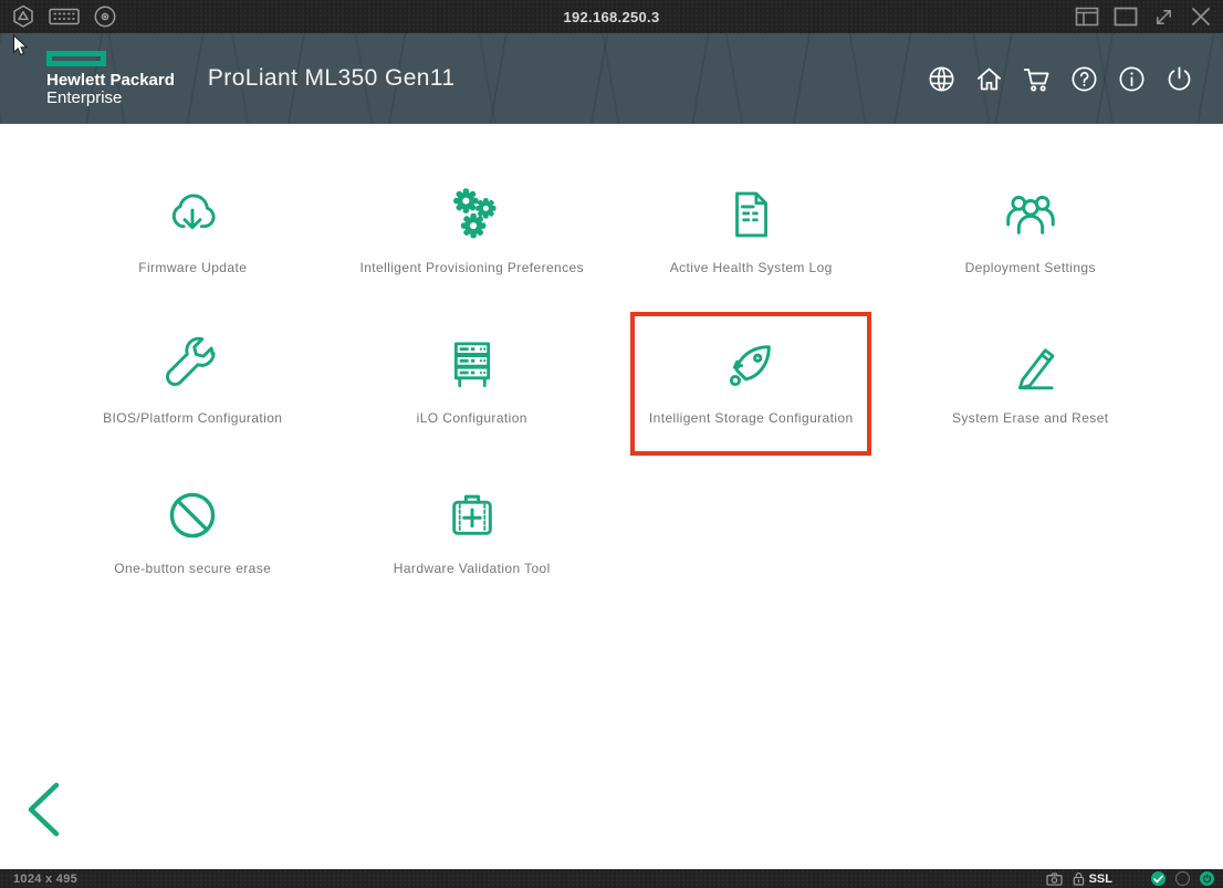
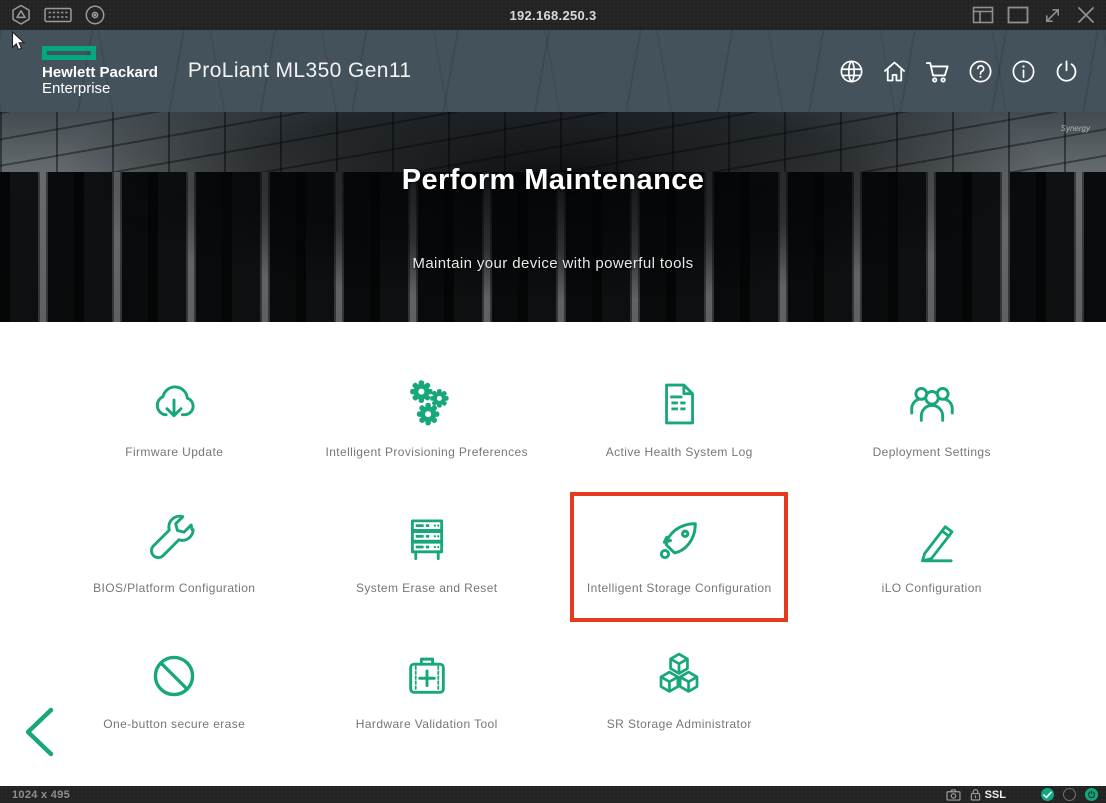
  192.168.250.3
  Hewlett Packard
  Enterprise
  ProLiant ML350 Gen11
+ Synergy
+ Perform Maintenance
+ Maintain your device with powerful tools
  Firmware Update
  Intelligent Provisioning Preferences
  Active Health System Log
  Deployment Settings
  BIOS/Platform Configuration
- iLO Configuration
+ System Erase and Reset
  Intelligent Storage Configuration
- System Erase and Reset
+ iLO Configuration
  One-button secure erase
  Hardware Validation Tool
+ SR Storage Administrator
  1024 x 495
  SSL
